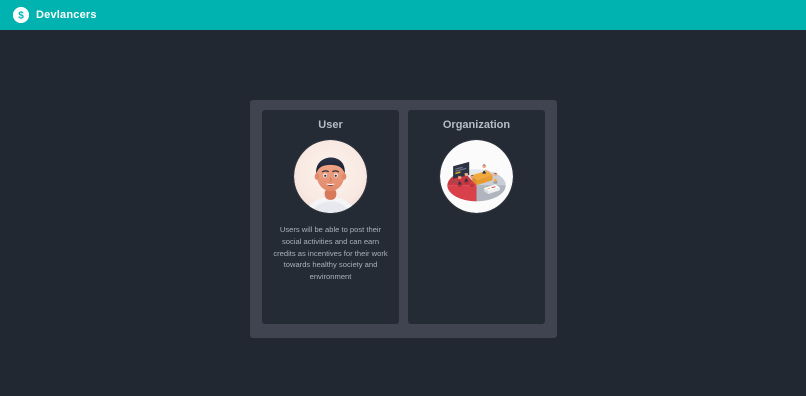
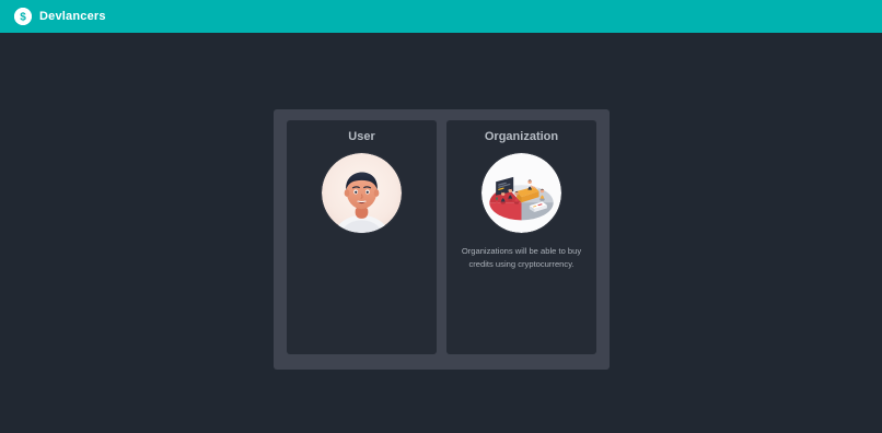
  $
  Devlancers
  User
- Users will be able to post their social activities and can earn credits as incentives for their work towards healthy society and environment
  Organization
+ Organizations will be able to buy credits using cryptocurrency.
